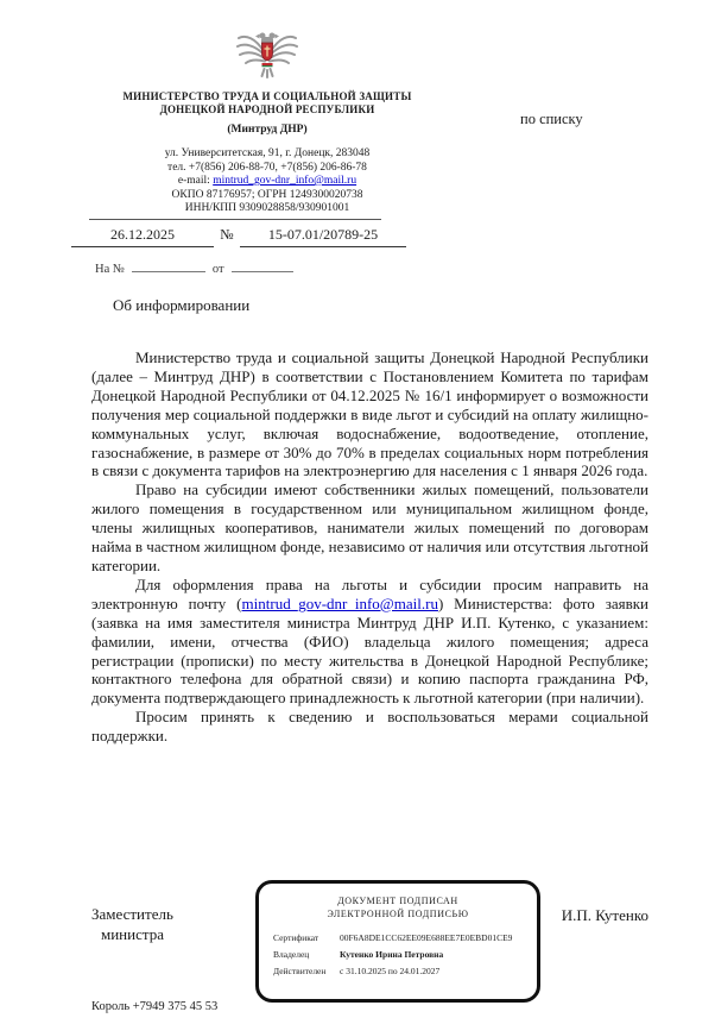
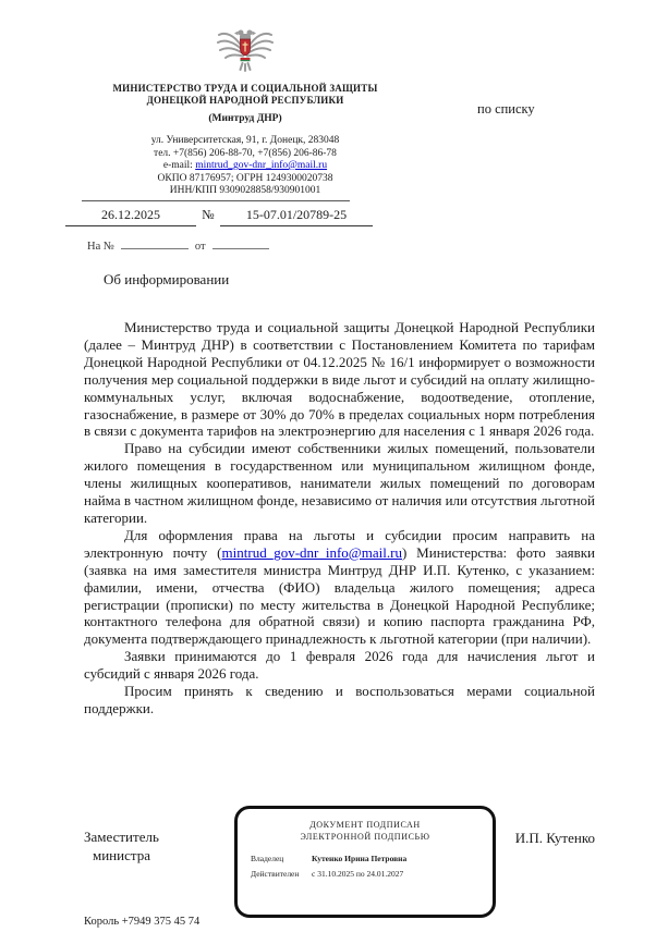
  МИНИСТЕРСТВО ТРУДА И СОЦИАЛЬНОЙ ЗАЩИТЫ
  ДОНЕЦКОЙ НАРОДНОЙ РЕСПУБЛИКИ
  (Минтруд ДНР)
  ул. Университетская, 91, г. Донецк, 283048
  тел. +7(856) 206-88-70, +7(856) 206-86-78
  e-mail: mintrud_gov-dnr_info@mail.ru
  ОКПО 87176957; ОГРН 1249300020738
  ИНН/КПП 9309028858/930901001
  по списку
  26.12.2025 № 15-07.01/20789-25
  На № от
  Об информировании
  Министерство труда и социальной защиты Донецкой Народной Республики (далее – Минтруд ДНР) в соответствии с Постановлением Комитета по тарифам Донецкой Народной Республики от 04.12.2025 № 16/1 информирует о возможности получения мер социальной поддержки в виде льгот и субсидий на оплату жилищно-коммунальных услуг, включая водоснабжение, водоотведение, отопление, газоснабжение, в размере от 30% до 70% в пределах социальных норм потребления в связи с документа тарифов на электроэнергию для населения с 1 января 2026 года.
  Право на субсидии имеют собственники жилых помещений, пользователи жилого помещения в государственном или муниципальном жилищном фонде, члены жилищных кооперативов, наниматели жилых помещений по договорам найма в частном жилищном фонде, независимо от наличия или отсутствия льготной категории.
  Для оформления права на льготы и субсидии просим направить на электронную почту (mintrud_gov-dnr_info@mail.ru) Министерства: фото заявки (заявка на имя заместителя министра Минтруд ДНР И.П. Кутенко, с указанием: фамилии, имени, отчества (ФИО) владельца жилого помещения; адреса регистрации (прописки) по месту жительства в Донецкой Народной Республике; контактного телефона для обратной связи) и копию паспорта гражданина РФ, документа подтверждающего принадлежность к льготной категории (при наличии).
+ Заявки принимаются до 1 февраля 2026 года для начисления льгот и субсидий с января 2026 года.
  Просим принять к сведению и воспользоваться мерами социальной поддержки.
  Заместитель
  министра
  ДОКУМЕНТ ПОДПИСАН
  ЭЛЕКТРОННОЙ ПОДПИСЬЮ
- Сертификат
- 00F6A8DE1CC62EE09E688EE7E0EBD01CE9
  Владелец
  Кутенко Ирина Петровна
  Действителен
  с 31.10.2025 по 24.01.2027
  И.П. Кутенко
- Король +7949 375 45 53
+ Король +7949 375 45 74
